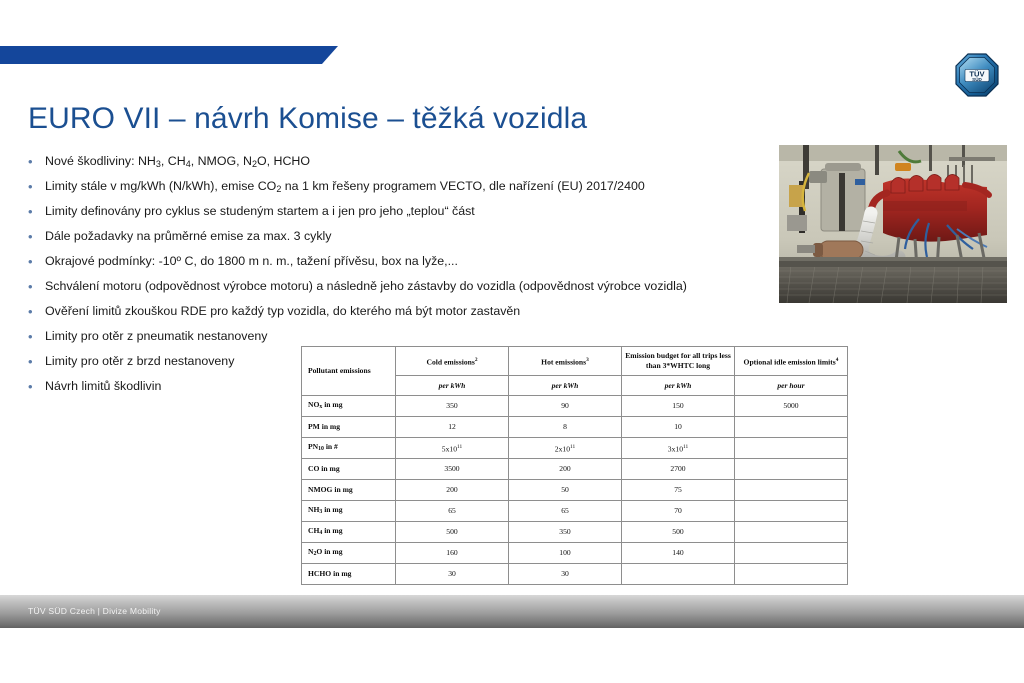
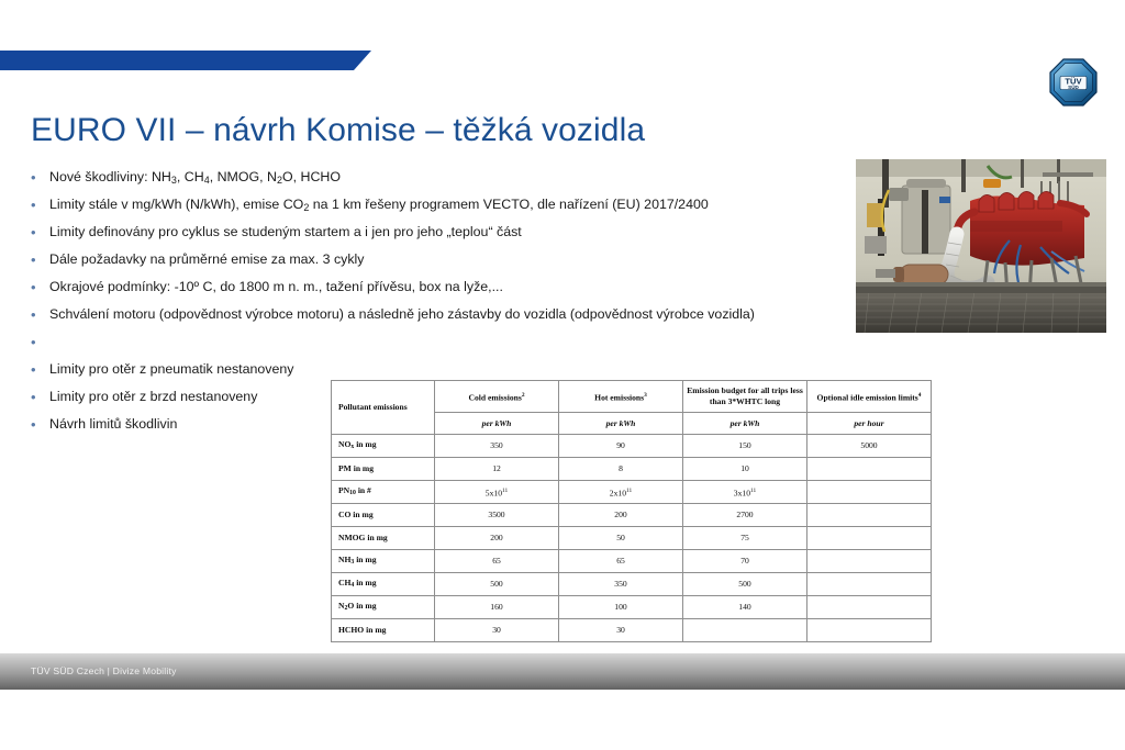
  TÜV
  EURO VII – návrh Komise – těžká vozidla
  •
  Nové škodliviny: NH3, CH4, NMOG, N2O, HCHO
  •
  Limity stále v mg/kWh (N/kWh), emise CO2 na 1 km řešeny programem VECTO, dle nařízení (EU) 2017/2400
  •
  Limity definovány pro cyklus se studeným startem a i jen pro jeho „teplou“ část
  •
  Dále požadavky na průměrné emise za max. 3 cykly
  •
  Okrajové podmínky: -10º C, do 1800 m n. m., tažení přívěsu, box na lyže,...
  •
  Schválení motoru (odpovědnost výrobce motoru) a následně jeho zástavby do vozidla (odpovědnost výrobce vozidla)
  •
- Ověření limitů zkouškou RDE pro každý typ vozidla, do kterého má být motor zastavěn
  •
  Limity pro otěr z pneumatik nestanoveny
  •
  Limity pro otěr z brzd nestanoveny
  •
  Návrh limitů škodlivin
  Pollutant emissions	Cold emissions	Hot emissions	Emission budget for all trips less than 3*WHTC long	Optional idle emission limits
  per kWh	per kWh	per kWh	per hour
  NO in mg	350	90	150	5000
  PM in mg	12	8	10
  CO in mg	3500	200	2700
  NMOG in mg	200	50	75
  NH in mg	65	65	70
  CH in mg	500	350	500
  N O in mg	160	100	140
  HCHO in mg	30	30
  TÜV SÜD Czech | Divize Mobility
